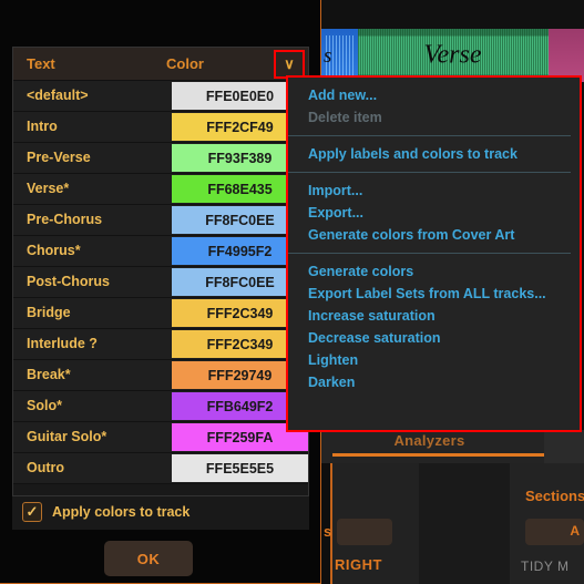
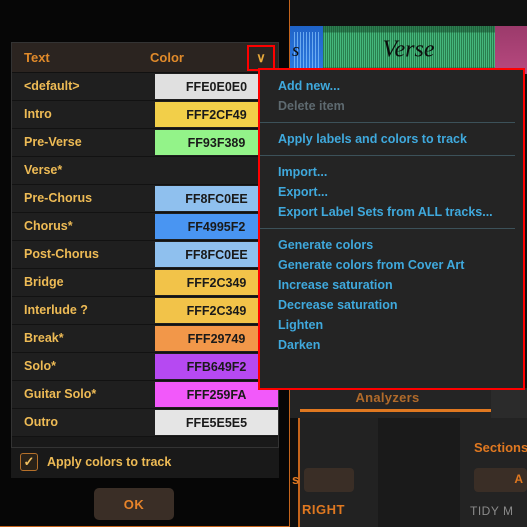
  Verse
  s
  Analyzers
  Sections
  A
  s
  RIGHT
  TIDY M
  Text
  Color
  ∨
  <default>
  FFE0E0E0
  Intro
  FFF2CF49
  Pre-Verse
  FF93F389
  Verse*
- FF68E435
  Pre-Chorus
  FF8FC0EE
  Chorus*
  FF4995F2
  Post-Chorus
  FF8FC0EE
  Bridge
  FFF2C349
  Interlude ?
  FFF2C349
  Break*
  FFF29749
  Solo*
  FFB649F2
  Guitar Solo*
  FFF259FA
  Outro
  FFE5E5E5
  ✓
  Apply colors to track
  OK
  Add new...
  Delete item
  Apply labels and colors to track
  Import...
  Export...
- Generate colors from Cover Art
+ Export Label Sets from ALL tracks...
  Generate colors
- Export Label Sets from ALL tracks...
+ Generate colors from Cover Art
  Increase saturation
  Decrease saturation
  Lighten
  Darken
